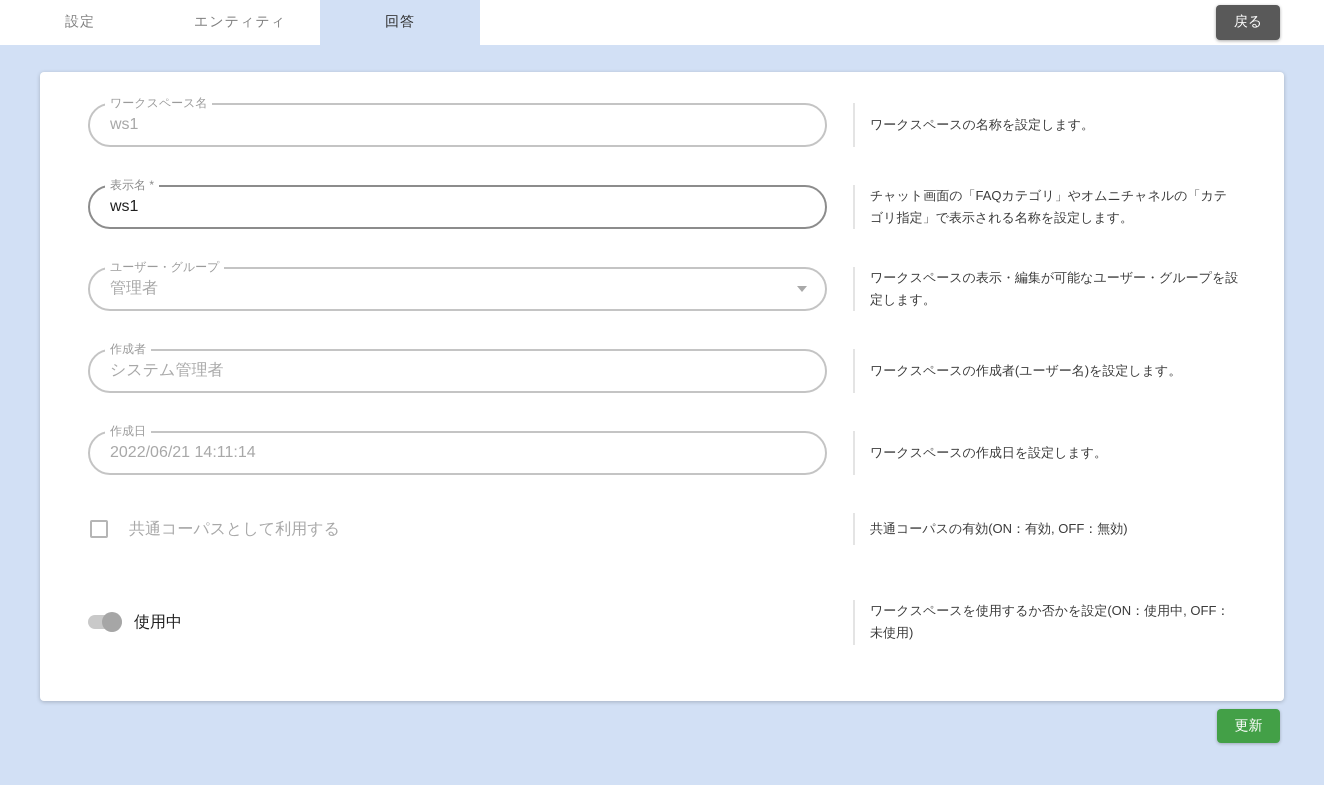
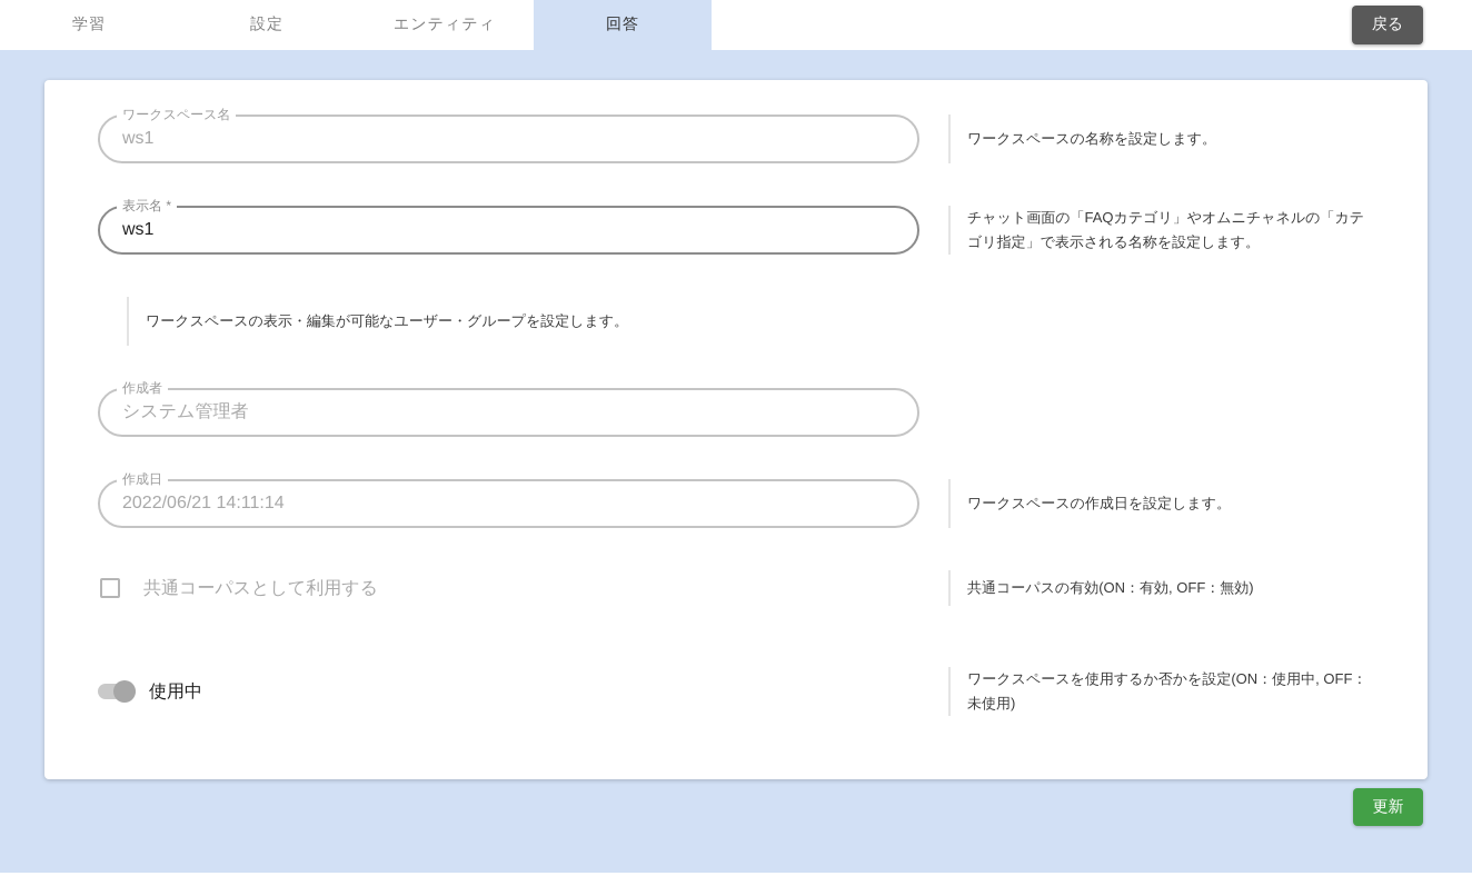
+ 学習
  設定
  エンティティ
  回答
  戻る
  ワークスペース名
  ws1
  ワークスペースの名称を設定します。
  表示名 *
  ws1
  チャット画面の「FAQカテゴリ」やオムニチャネルの「カテゴリ指定」で表示される名称を設定します。
- ユーザー・グループ
- 管理者
  ワークスペースの表示・編集が可能なユーザー・グループを設定します。
  作成者
  システム管理者
- ワークスペースの作成者(ユーザー名)を設定します。
  作成日
  2022/06/21 14:11:14
  ワークスペースの作成日を設定します。
  共通コーパスとして利用する
  共通コーパスの有効(ON：有効, OFF：無効)
  使用中
  ワークスペースを使用するか否かを設定(ON：使用中, OFF：未使用)
  更新
